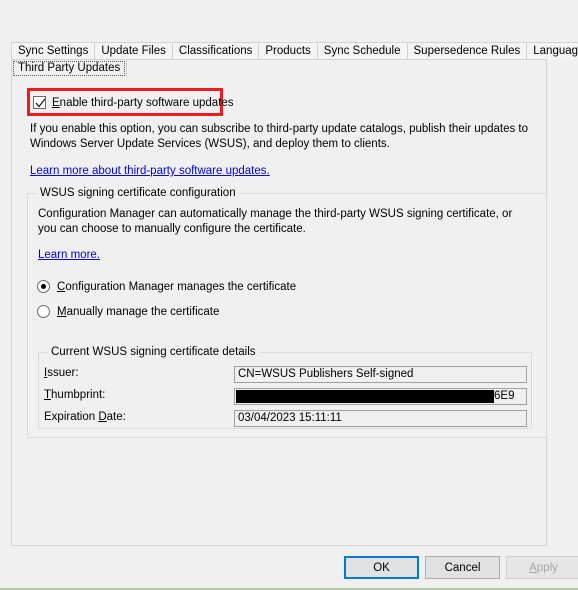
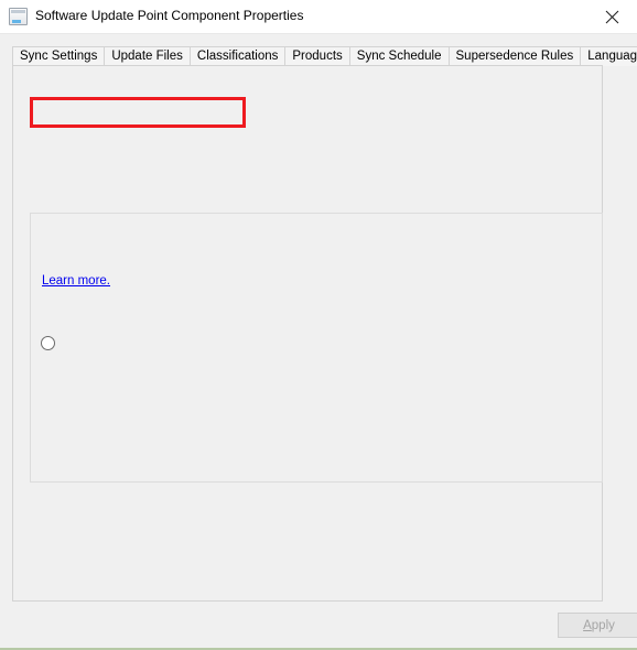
+ Software Update Point Component Properties
  Sync Settings Update Files Classifications Products Sync Schedule Supersedence Rules Languag
- Third Party Updates
- Enable third-party software updates
- If you enable this option, you can subscribe to third-party update catalogs, publish their updates to Windows Server Update Services (WSUS), and deploy them to clients.
- Learn more about third-party software updates.
- WSUS signing certificate configuration
- Configuration Manager can automatically manage the third-party WSUS signing certificate, or you can choose to manually configure the certificate.
  Learn more.
- Configuration Manager manages the certificate
- Manually manage the certificate
- Current WSUS signing certificate details
- Issuer:
- CN=WSUS Publishers Self-signed
- Thumbprint:
- 6E9
- Expiration Date:
- 03/04/2023 15:11:11
- OK
- Cancel
  A
  pply
